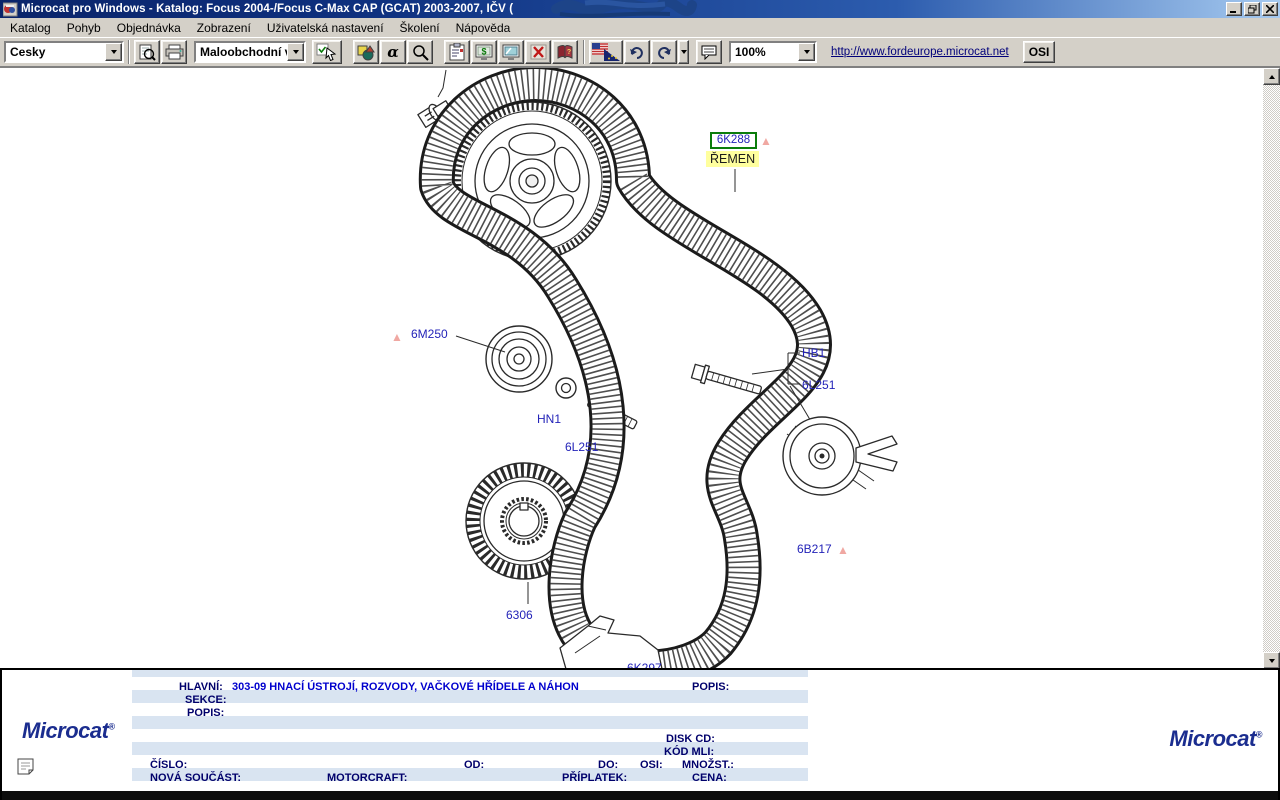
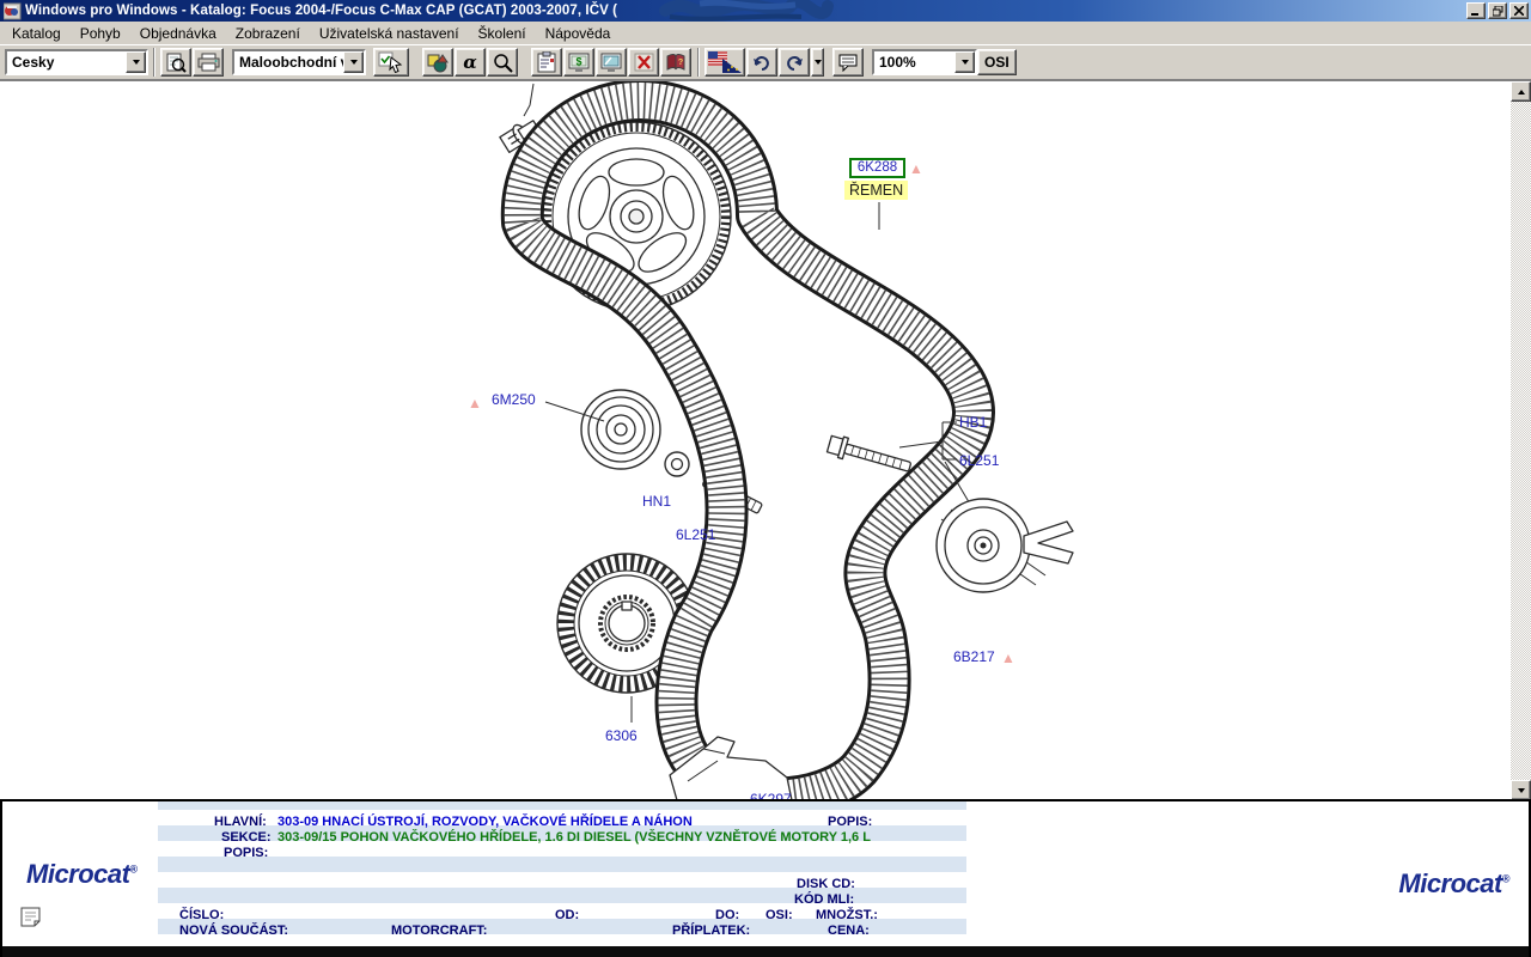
- Microcat pro Windows - Katalog: Focus 2004-/Focus C-Max CAP (GCAT) 2003-2007, IČV (
+ Windows pro Windows - Katalog: Focus 2004-/Focus C-Max CAP (GCAT) 2003-2007, IČV (
  Katalog
  Pohyb
  Objednávka
  Zobrazení
  Uživatelská nastavení
  Školení
  Nápověda
  Cesky
  Maloobchodní
  α
  $
  100%
- http://www.fordeurope.microcat.net
  OSI
  6K288
  ▲
  ŘEMEN
  ▲
  6M250
  HB1
  6L251
  HN1
  6L251
  6306
  6B217
  ▲
  HLAVNÍ:
  303-09 HNACÍ ÚSTROJÍ, ROZVODY, VAČKOVÉ HŘÍDELE A NÁHON
  POPIS:
  SEKCE:
+ 303-09/15 POHON VAČKOVÉHO HŘÍDELE, 1.6 DI DIESEL (VŠECHNY VZNĚTOVÉ MOTORY 1,6 L
  POPIS:
  DISK CD:
  KÓD MLI:
  ČÍSLO:
  OD:
  DO:
  OSI:
  MNOŽST.:
  NOVÁ SOUČÁST:
  MOTORCRAFT:
  PŘÍPLATEK:
  CENA:
  Microcat®
  Microcat®
